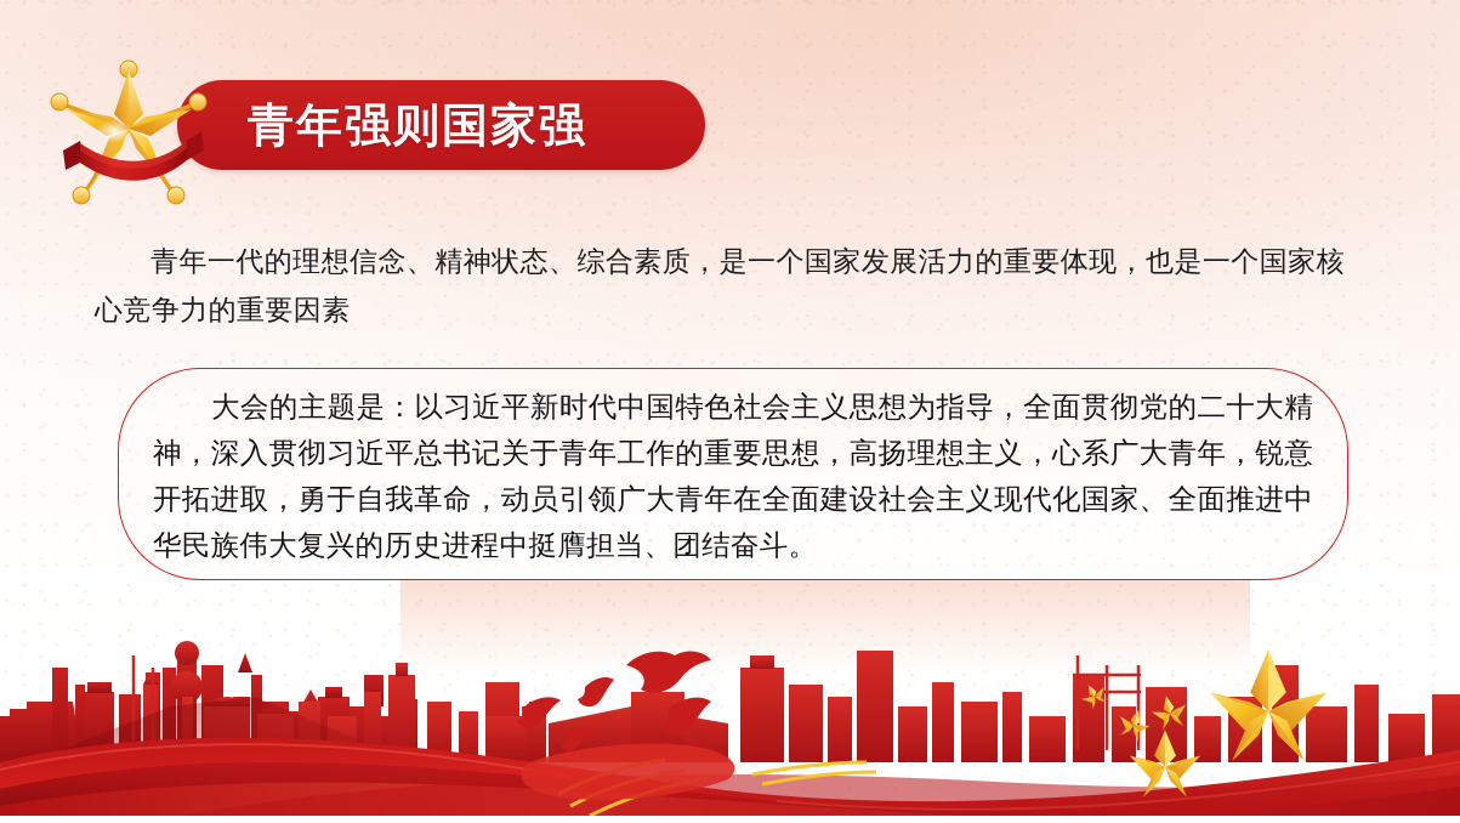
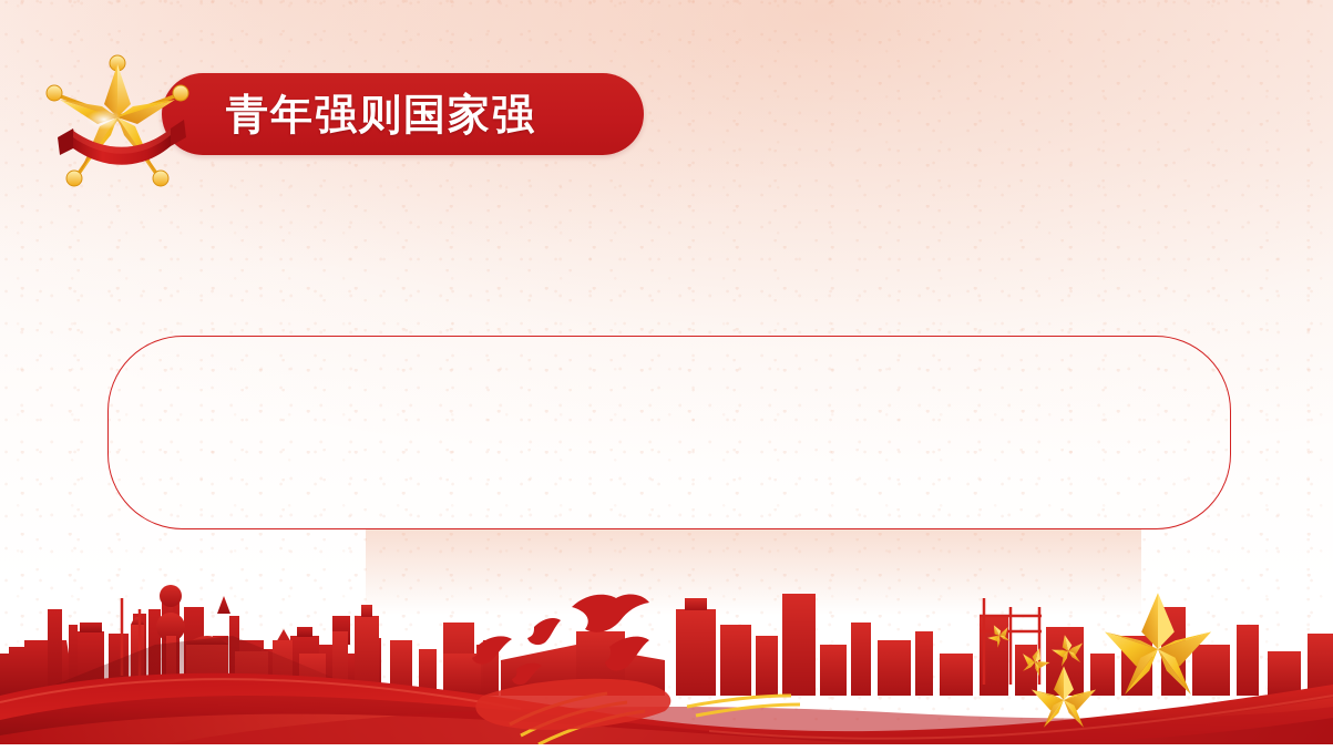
  青年强则国家强
- 青年一代的理想信念、精神状态、综合素质，是一个国家发展活力的重要体现，也是一个国家核心竞争力的重要因素
- 大会的主题是：以习近平新时代中国特色社会主义思想为指导，全面贯彻党的二十大精神，深入贯彻习近平总书记关于青年工作的重要思想，高扬理想主义，心系广大青年，锐意开拓进取，勇于自我革命，动员引领广大青年在全面建设社会主义现代化国家、全面推进中华民族伟大复兴的历史进程中挺膺担当、团结奋斗。
